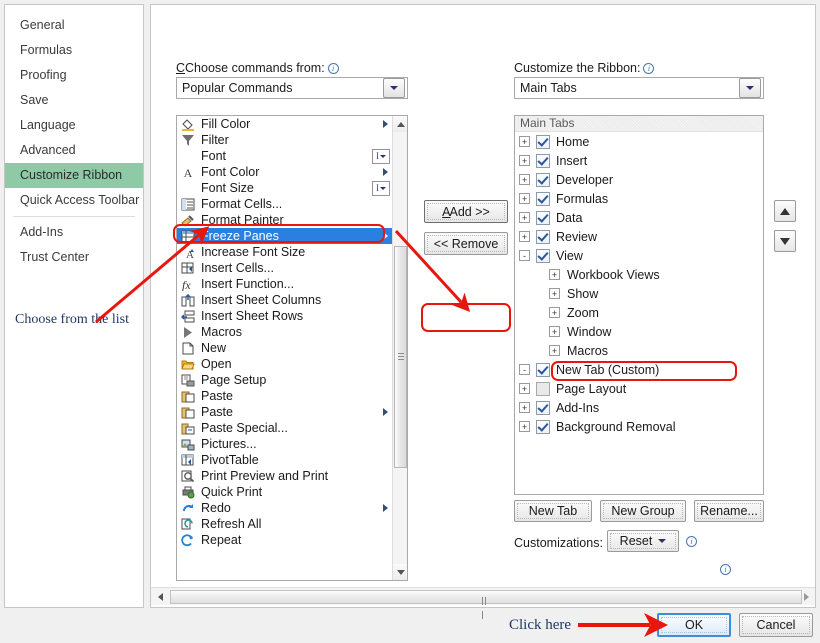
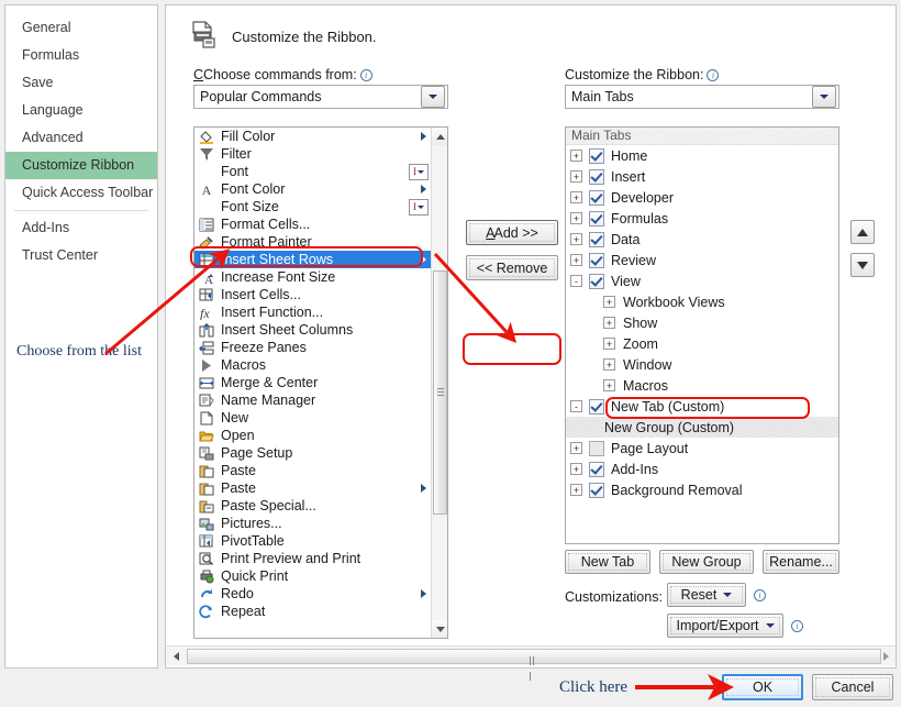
  General
  Formulas
- Proofing
  Save
  Language
  Advanced
  Customize Ribbon
  Quick Access Toolbar
  Add-Ins
  Trust Center
  Choose from te list
+ Customize the Ribbon.
  CChoose commands from:
  i
  Popular Commands
  Customize the Ribbon:
  i
  Main Tabs
  Fill Color
  Filter
  Font
  I
  A
  Font Color
  Font Size
  I
  Format Cells...
  Format Painter
- Freeze Panes
+ Insert Sheet Rows
  A
  Increase Font Size
  Insert Cells...
  fx
  Insert Function...
  Insert Sheet Columns
- Insert Sheet Rows
+ Freeze Panes
  Macros
+ Merge & Center
+ Name Manager
  New
  Open
  Page Setup
  Paste
  Paste
  Paste Special...
  Pictures...
  PivotTable
  Print Preview and Print
  Quick Print
  Redo
- Refresh All
  Repeat
  AAdd >>
  << Remove
  Main Tabs
  +
  Home
  +
  Insert
  +
  Developer
  +
  Formulas
  +
  Data
  +
  Review
  -
  View
  +
  Workbook Views
  +
  Show
  +
  Zoom
  +
  Window
  +
  Macros
  -
  New Tab (Custom)
+ New Group (Custom)
  +
  Page Layout
  +
  Add-Ins
  +
  Background Removal
  New Tab
  New Group
  Rename...
  Customizations:
  Reset
  i
+ Import/Export
  i
  Click here
  OK
  Cancel
